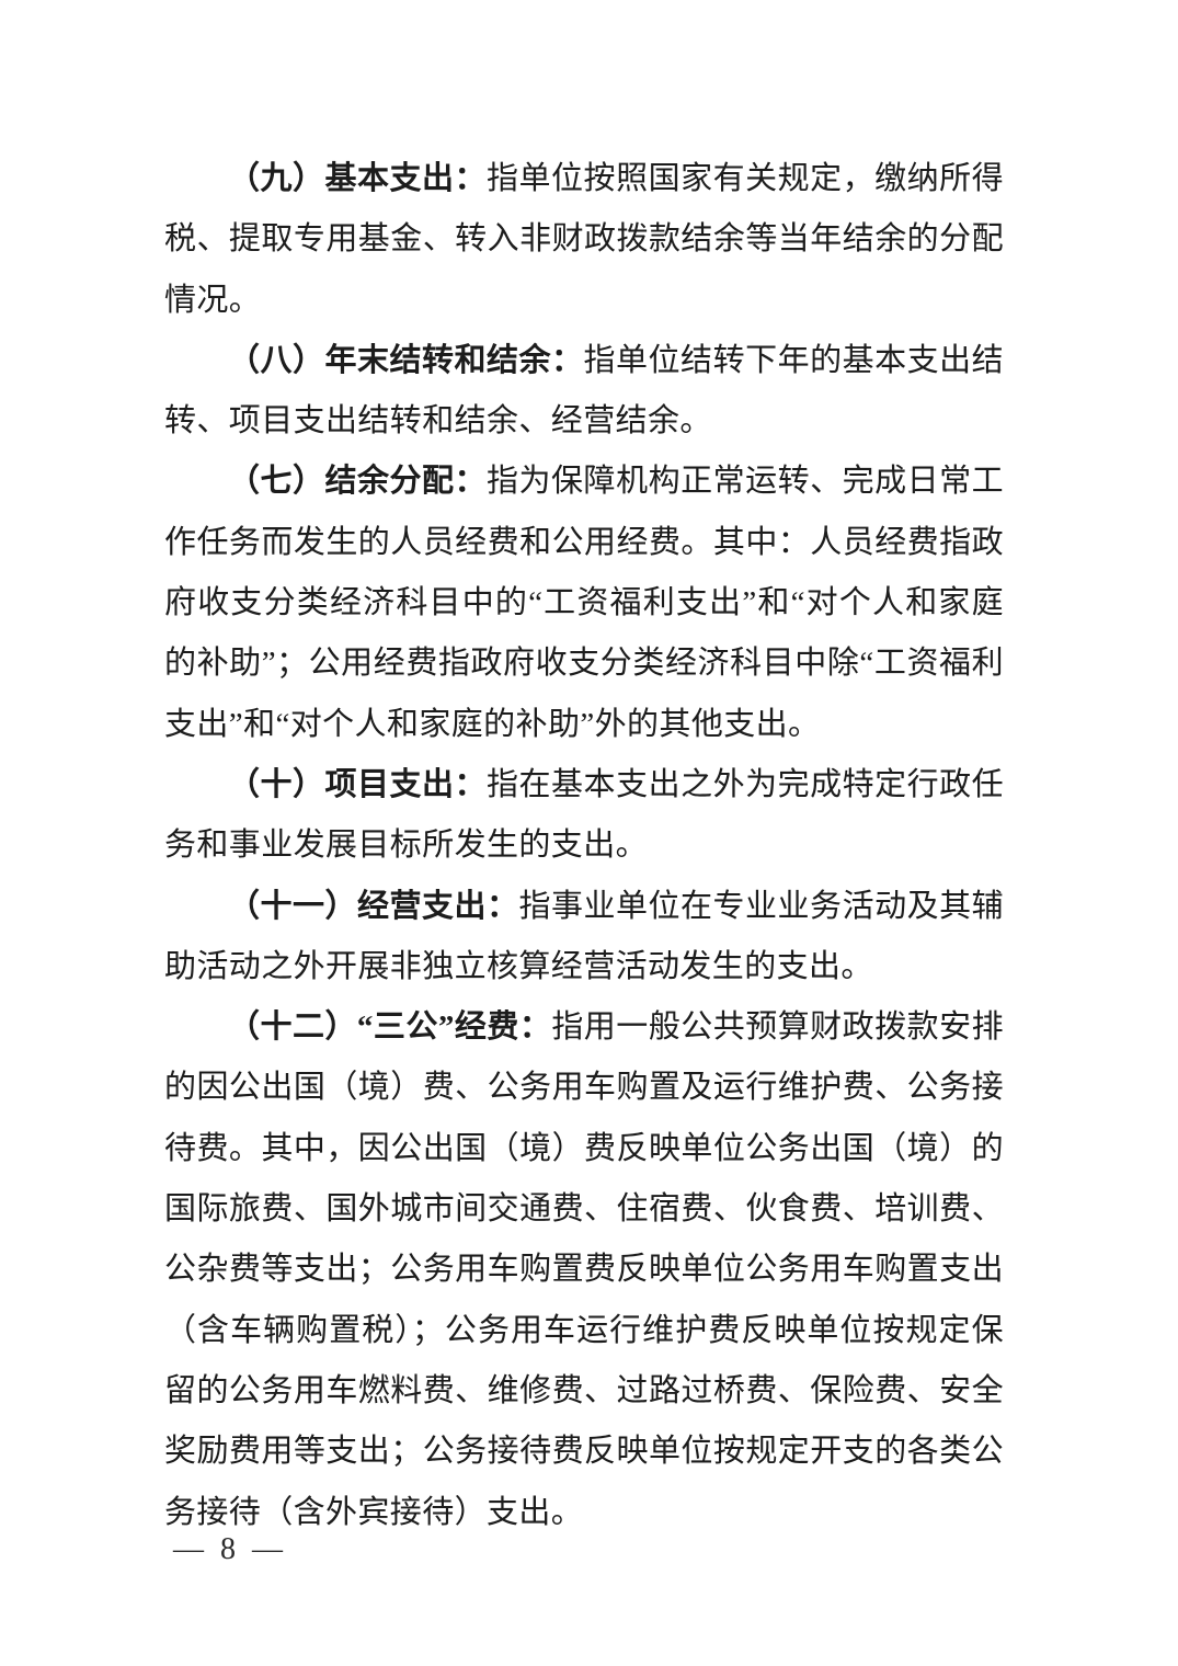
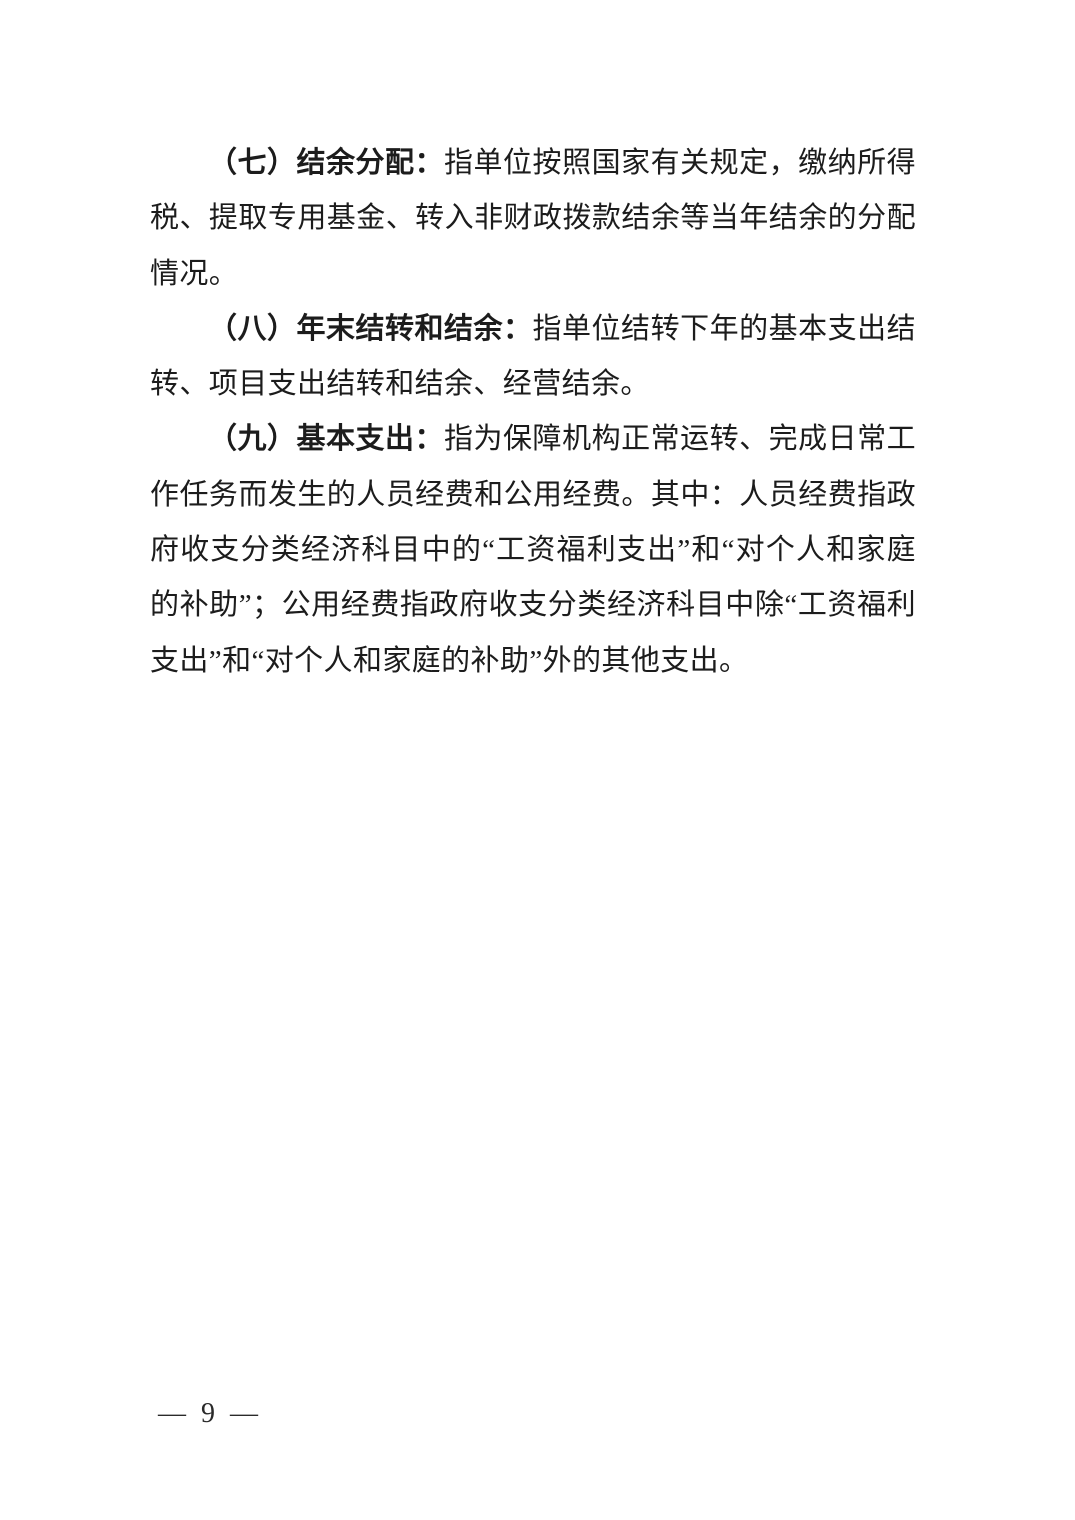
- （九）基本支出：指单位按照国家有关规定，缴纳所得税、提取专用基金、转入非财政拨款结余等当年结余的分配情况。
+ （七）结余分配：指单位按照国家有关规定，缴纳所得税、提取专用基金、转入非财政拨款结余等当年结余的分配情况。
  （八）年末结转和结余：指单位结转下年的基本支出结转、项目支出结转和结余、经营结余。
- （七）结余分配：指为保障机构正常运转、完成日常工作任务而发生的人员经费和公用经费。其中：人员经费指政府收支分类经济科目中的“工资福利支出”和“对个人和家庭的补助”；公用经费指政府收支分类经济科目中除“工资福利支出”和“对个人和家庭的补助”外的其他支出。
+ （九）基本支出：指为保障机构正常运转、完成日常工作任务而发生的人员经费和公用经费。其中：人员经费指政府收支分类经济科目中的“工资福利支出”和“对个人和家庭的补助”；公用经费指政府收支分类经济科目中除“工资福利支出”和“对个人和家庭的补助”外的其他支出。
- （十）项目支出：指在基本支出之外为完成特定行政任务和事业发展目标所发生的支出。
- （十一）经营支出：指事业单位在专业业务活动及其辅助活动之外开展非独立核算经营活动发生的支出。
- （十二）“三公”经费：指用一般公共预算财政拨款安排的因公出国（境）费、公务用车购置及运行维护费、公务接待费。其中，因公出国（境）费反映单位公务出国（境）的国际旅费、国外城市间交通费、住宿费、伙食费、培训费、公杂费等支出；公务用车购置费反映单位公务用车购置支出（含车辆购置税）；公务用车运行维护费反映单位按规定保留的公务用车燃料费、维修费、过路过桥费、保险费、安全奖励费用等支出；公务接待费反映单位按规定开支的各类公务接待（含外宾接待）支出。
- — 8 —
+ — 9 —
